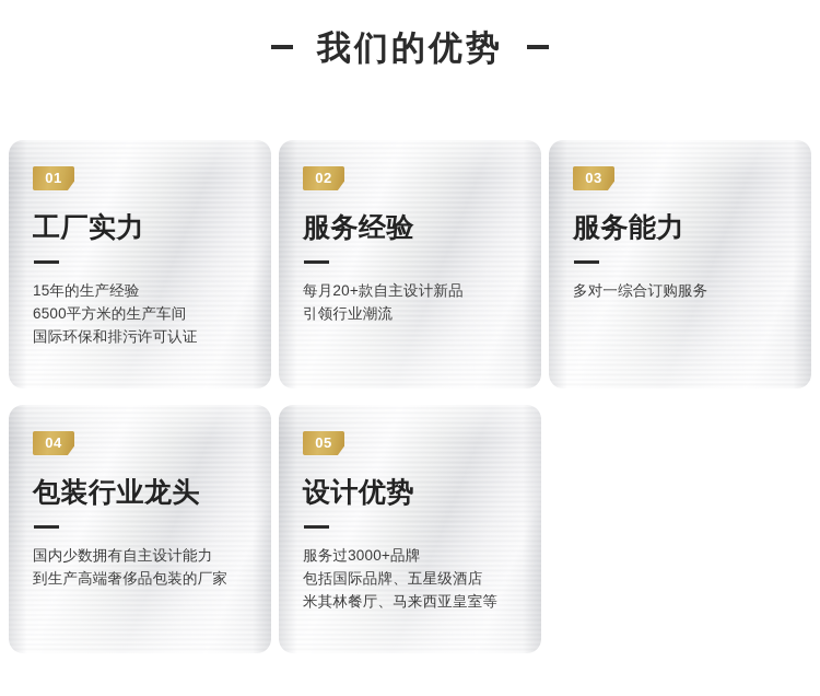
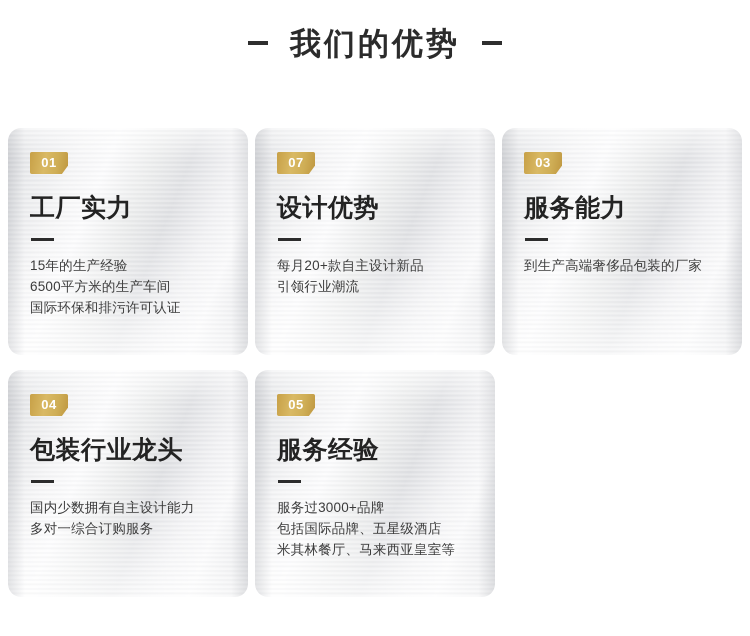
  我们的优势
  01
  工厂实力
  15年的生产经验
  6500平方米的生产车间
  国际环保和排污许可认证
- 02
+ 07
- 服务经验
+ 设计优势
  每月20+款自主设计新品
  引领行业潮流
  03
  服务能力
- 多对一综合订购服务
+ 到生产高端奢侈品包装的厂家
  04
  包装行业龙头
  国内少数拥有自主设计能力
- 到生产高端奢侈品包装的厂家
+ 多对一综合订购服务
  05
- 设计优势
+ 服务经验
  服务过3000+品牌
  包括国际品牌、五星级酒店
  米其林餐厅、马来西亚皇室等
